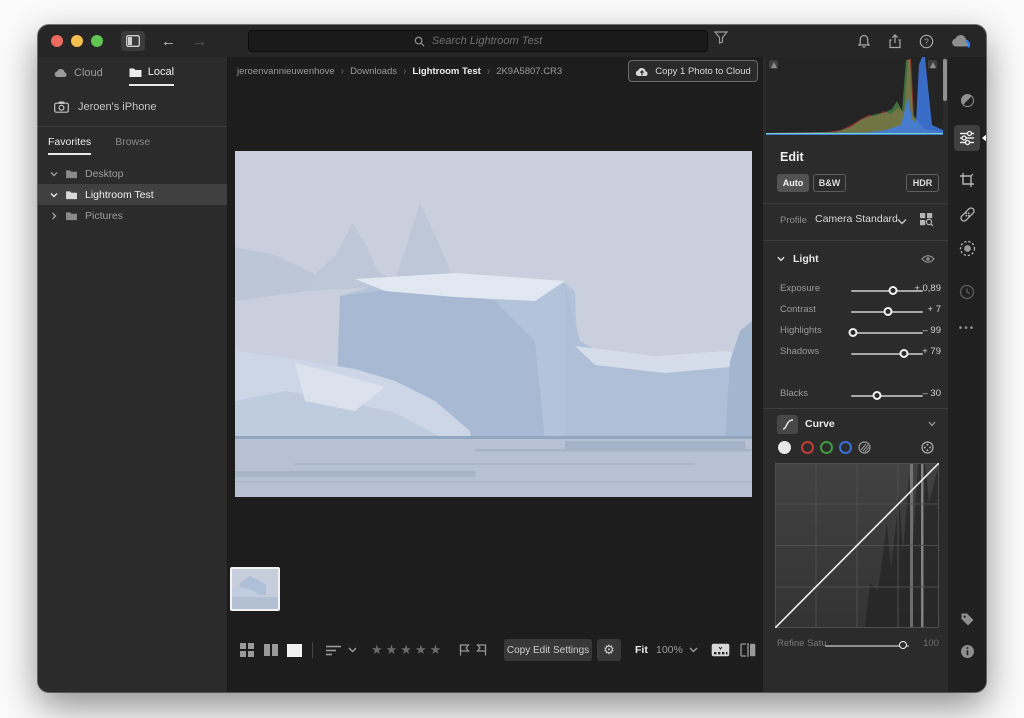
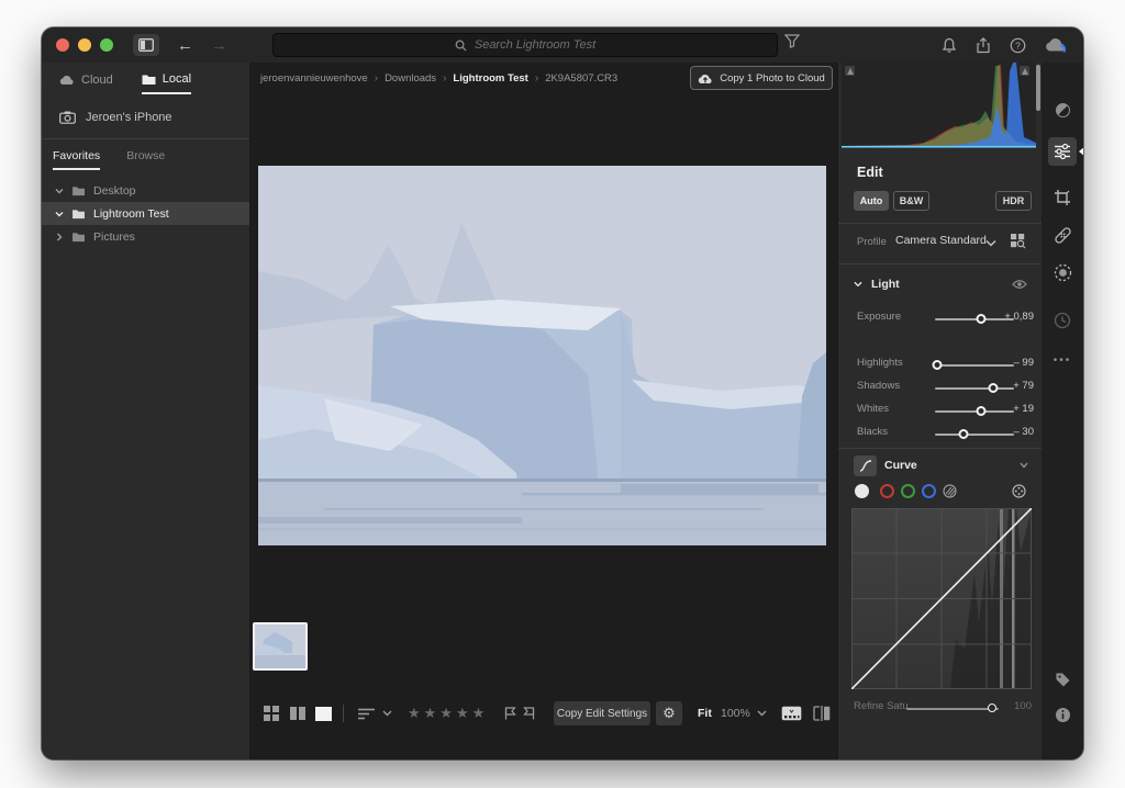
  ←
  →
  Search Lightroom Test
  ?
  Cloud
  Local
  Jeroen's iPhone
  Favorites
  Browse
  Desktop
  Lightroom Test
  Pictures
  jeroenvannieuwenhove
  ›
  Downloads
  ›
  Lightroom Test
  ›
  2K9A5807.CR3
  Copy 1 Photo to Cloud
  ★★★★★
  Copy Edit Settings
  ⚙
  Fit
  100%
  Edit
  Auto
  B&W
  HDR
  Profile
  Camera Standard
  Light
  Exposure
  + 0,89
- Contrast
- + 7
  Highlights
  – 99
  Shadows
  + 79
+ Whites
+ + 19
  Blacks
  – 30
  Curve
  Refine Satu...
  100
  •••
